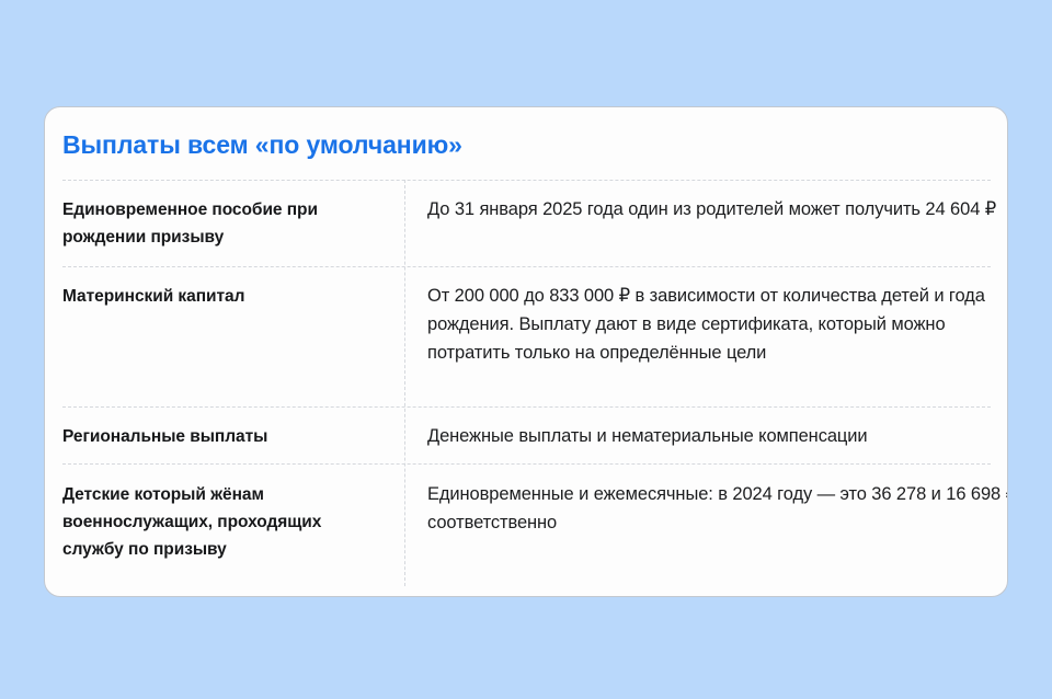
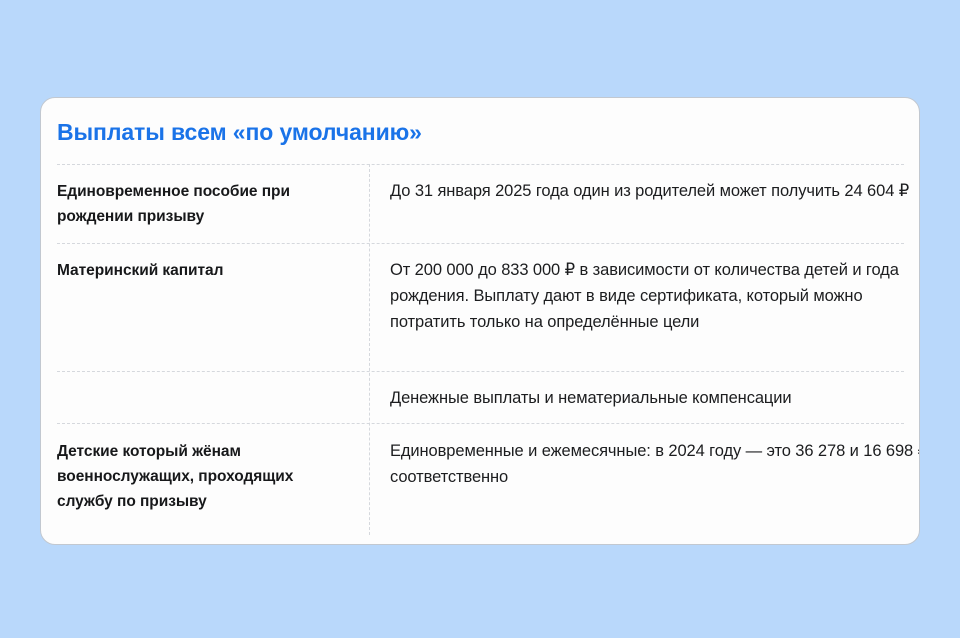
  Выплаты всем «по умолчанию»
  Единовременное пособие при рождении призыву
  До 31 января 2025 года один из родителей может получить 24 604 ₽
  Материнский капитал
  От 200 000 до 833 000 ₽ в зависимости от количества детей и года рождения. Выплату дают в виде сертификата, который можно потратить только на определённые цели
- Региональные выплаты
  Денежные выплаты и нематериальные компенсации
  Детские который жёнам военнослужащих, проходящих службу по призыву
  Единовременные и ежемесячные: в 2024 году — это 36 278 и 16 698 соответственно
